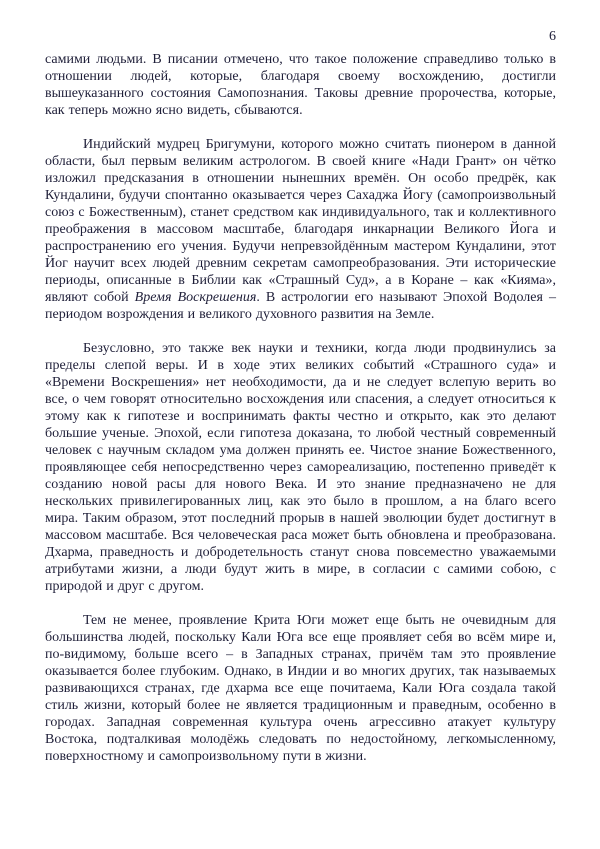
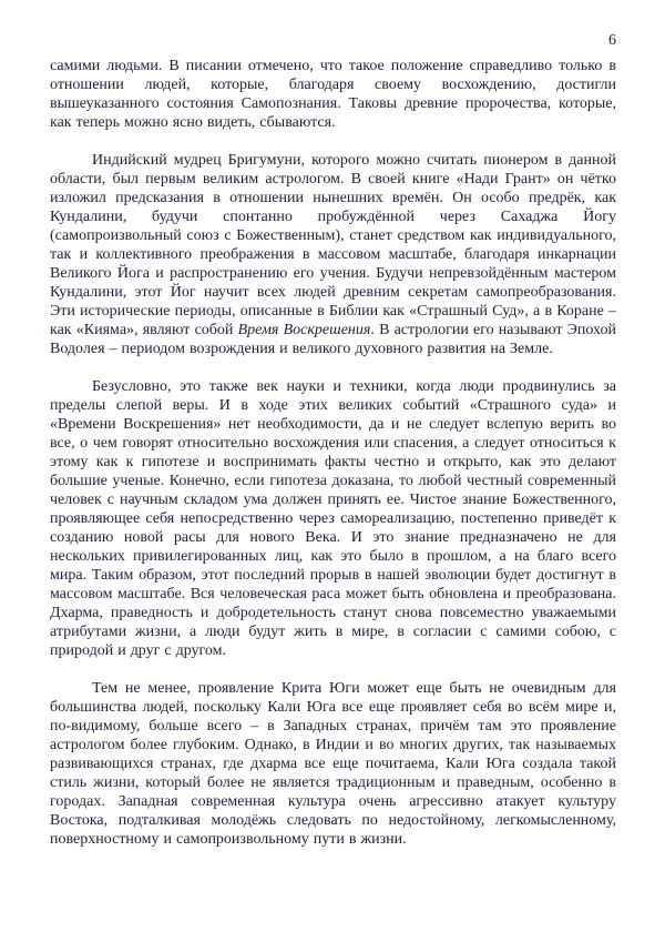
  6
  самими людьми. В писании отмечено, что такое положение справедливо только в отношении людей, которые, благодаря своему восхождению, достигли вышеуказанного состояния Самопознания. Таковы древние пророчества, которые, как теперь можно ясно видеть, сбываются.
- Индийский мудрец Бригумуни, которого можно считать пионером в данной области, был первым великим астрологом. В своей книге «Нади Грант» он чётко изложил предсказания в отношении нынешних времён. Он особо предрёк, как Кундалини, будучи спонтанно оказывается через Сахаджа Йогу (самопроизвольный союз с Божественным), станет средством как индивидуального, так и коллективного преображения в массовом масштабе, благодаря инкарнации Великого Йога и распространению его учения. Будучи непревзойдённым мастером Кундалини, этот Йог научит всех людей древним секретам самопреобразования. Эти исторические периоды, описанные в Библии как «Страшный Суд», а в Коране – как «Кияма», являют собой Время Воскрешения. В астрологии его называют Эпохой Водолея – периодом возрождения и великого духовного развития на Земле.
+ Индийский мудрец Бригумуни, которого можно считать пионером в данной области, был первым великим астрологом. В своей книге «Нади Грант» он чётко изложил предсказания в отношении нынешних времён. Он особо предрёк, как Кундалини, будучи спонтанно пробуждённой через Сахаджа Йогу (самопроизвольный союз с Божественным), станет средством как индивидуального, так и коллективного преображения в массовом масштабе, благодаря инкарнации Великого Йога и распространению его учения. Будучи непревзойдённым мастером Кундалини, этот Йог научит всех людей древним секретам самопреобразования. Эти исторические периоды, описанные в Библии как «Страшный Суд», а в Коране – как «Кияма», являют собой Время Воскрешения. В астрологии его называют Эпохой Водолея – периодом возрождения и великого духовного развития на Земле.
- Безусловно, это также век науки и техники, когда люди продвинулись за пределы слепой веры. И в ходе этих великих событий «Страшного суда» и «Времени Воскрешения» нет необходимости, да и не следует вслепую верить во все, о чем говорят относительно восхождения или спасения, а следует относиться к этому как к гипотезе и воспринимать факты честно и открыто, как это делают большие ученые. Эпохой, если гипотеза доказана, то любой честный современный человек с научным складом ума должен принять ее. Чистое знание Божественного, проявляющее себя непосредственно через самореализацию, постепенно приведёт к созданию новой расы для нового Века. И это знание предназначено не для нескольких привилегированных лиц, как это было в прошлом, а на благо всего мира. Таким образом, этот последний прорыв в нашей эволюции будет достигнут в массовом масштабе. Вся человеческая раса может быть обновлена и преобразована. Дхарма, праведность и добродетельность станут снова повсеместно уважаемыми атрибутами жизни, а люди будут жить в мире, в согласии с самими собою, с природой и друг с другом.
+ Безусловно, это также век науки и техники, когда люди продвинулись за пределы слепой веры. И в ходе этих великих событий «Страшного суда» и «Времени Воскрешения» нет необходимости, да и не следует вслепую верить во все, о чем говорят относительно восхождения или спасения, а следует относиться к этому как к гипотезе и воспринимать факты честно и открыто, как это делают большие ученые. Конечно, если гипотеза доказана, то любой честный современный человек с научным складом ума должен принять ее. Чистое знание Божественного, проявляющее себя непосредственно через самореализацию, постепенно приведёт к созданию новой расы для нового Века. И это знание предназначено не для нескольких привилегированных лиц, как это было в прошлом, а на благо всего мира. Таким образом, этот последний прорыв в нашей эволюции будет достигнут в массовом масштабе. Вся человеческая раса может быть обновлена и преобразована. Дхарма, праведность и добродетельность станут снова повсеместно уважаемыми атрибутами жизни, а люди будут жить в мире, в согласии с самими собою, с природой и друг с другом.
- Тем не менее, проявление Крита Юги может еще быть не очевидным для большинства людей, поскольку Кали Юга все еще проявляет себя во всём мире и, по-видимому, больше всего – в Западных странах, причём там это проявление оказывается более глубоким. Однако, в Индии и во многих других, так называемых развивающихся странах, где дхарма все еще почитаема, Кали Юга создала такой стиль жизни, который более не является традиционным и праведным, особенно в городах. Западная современная культура очень агрессивно атакует культуру Востока, подталкивая молодёжь следовать по недостойному, легкомысленному, поверхностному и самопроизвольному пути в жизни.
+ Тем не менее, проявление Крита Юги может еще быть не очевидным для большинства людей, поскольку Кали Юга все еще проявляет себя во всём мире и, по-видимому, больше всего – в Западных странах, причём там это проявление астрологом более глубоким. Однако, в Индии и во многих других, так называемых развивающихся странах, где дхарма все еще почитаема, Кали Юга создала такой стиль жизни, который более не является традиционным и праведным, особенно в городах. Западная современная культура очень агрессивно атакует культуру Востока, подталкивая молодёжь следовать по недостойному, легкомысленному, поверхностному и самопроизвольному пути в жизни.
